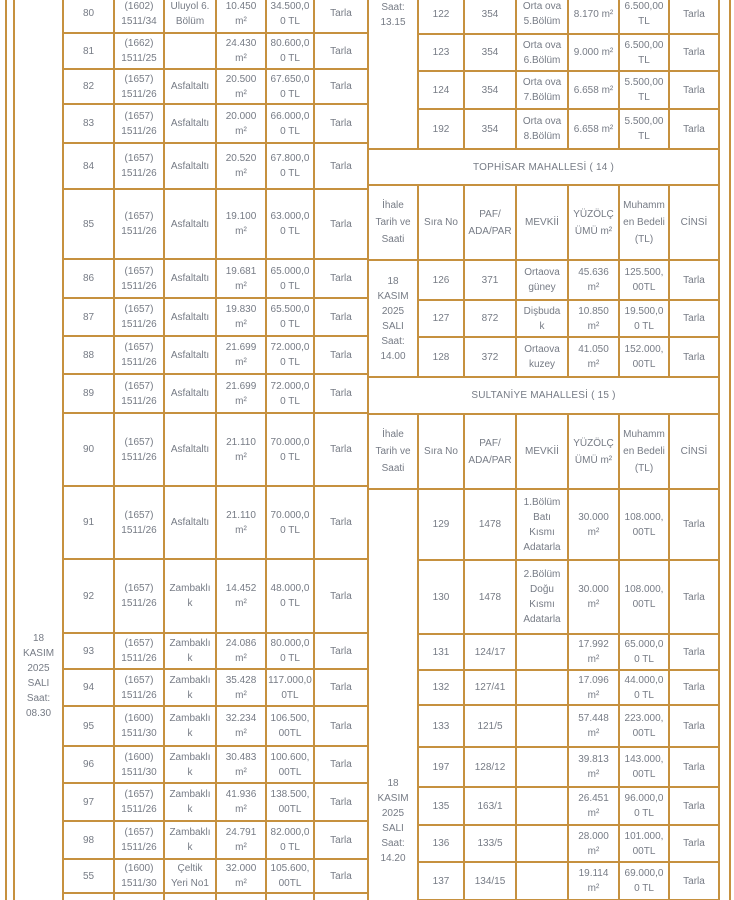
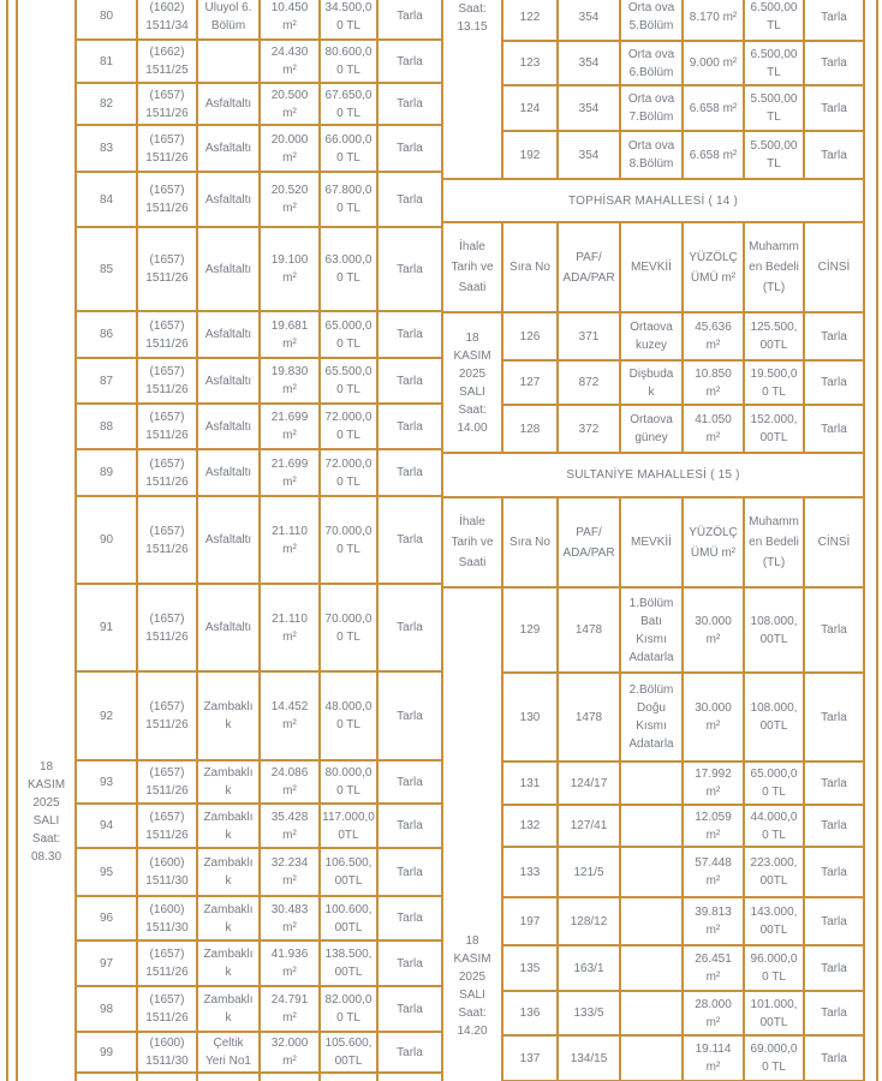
  18 KASIM 2025 SALI Saat: 08.30	80	(1602) 1511/34	Uluyol 6. Bölüm	10.450 m²	34.500,00 TL	Tarla
  81	(1662) 1511/25		24.430 m²	80.600,00 TL	Tarla
  82	(1657) 1511/26	Asfaltaltı	20.500 m²	67.650,00 TL	Tarla
  83	(1657) 1511/26	Asfaltaltı	20.000 m²	66.000,00 TL	Tarla
  84	(1657) 1511/26	Asfaltaltı	20.520 m²	67.800,00 TL	Tarla
  85	(1657) 1511/26	Asfaltaltı	19.100 m²	63.000,00 TL	Tarla
  86	(1657) 1511/26	Asfaltaltı	19.681 m²	65.000,00 TL	Tarla
  87	(1657) 1511/26	Asfaltaltı	19.830 m²	65.500,00 TL	Tarla
  88	(1657) 1511/26	Asfaltaltı	21.699 m²	72.000,00 TL	Tarla
  89	(1657) 1511/26	Asfaltaltı	21.699 m²	72.000,00 TL	Tarla
  90	(1657) 1511/26	Asfaltaltı	21.110 m²	70.000,00 TL	Tarla
  91	(1657) 1511/26	Asfaltaltı	21.110 m²	70.000,00 TL	Tarla
  92	(1657) 1511/26	Zambaklık	14.452 m²	48.000,00 TL	Tarla
  93	(1657) 1511/26	Zambaklık	24.086 m²	80.000,00 TL	Tarla
  94	(1657) 1511/26	Zambaklık	35.428 m²	117.000,00TL	Tarla
  95	(1600) 1511/30	Zambaklık	32.234 m²	106.500,00TL	Tarla
  96	(1600) 1511/30	Zambaklık	30.483 m²	100.600,00TL	Tarla
  97	(1657) 1511/26	Zambaklık	41.936 m²	138.500,00TL	Tarla
  98	(1657) 1511/26	Zambaklık	24.791 m²	82.000,00 TL	Tarla
- 55	(1600) 1511/30	Çeltik Yeri No1	32.000 m²	105.600,00TL	Tarla
+ 99	(1600) 1511/30	Çeltik Yeri No1	32.000 m²	105.600,00TL	Tarla
  Saat: 13.15	122	354	Orta ova 5.Bölüm	8.170 m²	6.500,00 TL	Tarla
  123	354	Orta ova 6.Bölüm	9.000 m²	6.500,00 TL	Tarla
  124	354	Orta ova 7.Bölüm	6.658 m²	5.500,00 TL	Tarla
  192	354	Orta ova 8.Bölüm	6.658 m²	5.500,00 TL	Tarla
  TOPHİSAR MAHALLESİ ( 14 )
  İhale Tarih ve Saati	Sıra No	PAF/ ADA/PAR	MEVKİİ	YÜZÖLÇÜMÜ m²	Muhammen Bedeli (TL)	CİNSİ
- 18 KASIM 2025 SALI Saat: 14.00	126	371	Ortaova güney	45.636 m²	125.500,00TL	Tarla
+ 18 KASIM 2025 SALI Saat: 14.00	126	371	Ortaova kuzey	45.636 m²	125.500,00TL	Tarla
  127	872	Dişbudak	10.850 m²	19.500,00 TL	Tarla
- 128	372	Ortaova kuzey	41.050 m²	152.000,00TL	Tarla
+ 128	372	Ortaova güney	41.050 m²	152.000,00TL	Tarla
  SULTANİYE MAHALLESİ ( 15 )
  İhale Tarih ve Saati	Sıra No	PAF/ ADA/PAR	MEVKİİ	YÜZÖLÇÜMÜ m²	Muhammen Bedeli (TL)	CİNSİ
  18 KASIM 2025 SALI Saat: 14.20	129	1478	1.Bölüm Batı Kısmı Adatarla	30.000 m²	108.000,00TL	Tarla
  130	1478	2.Bölüm Doğu Kısmı Adatarla	30.000 m²	108.000,00TL	Tarla
  131	124/17		17.992 m²	65.000,00 TL	Tarla
- 132	127/41		17.096 m²	44.000,00 TL	Tarla
+ 132	127/41		12.059 m²	44.000,00 TL	Tarla
  133	121/5		57.448 m²	223.000,00TL	Tarla
  197	128/12		39.813 m²	143.000,00TL	Tarla
  135	163/1		26.451 m²	96.000,00 TL	Tarla
  136	133/5		28.000 m²	101.000,00TL	Tarla
  137	134/15		19.114 m²	69.000,00 TL	Tarla
